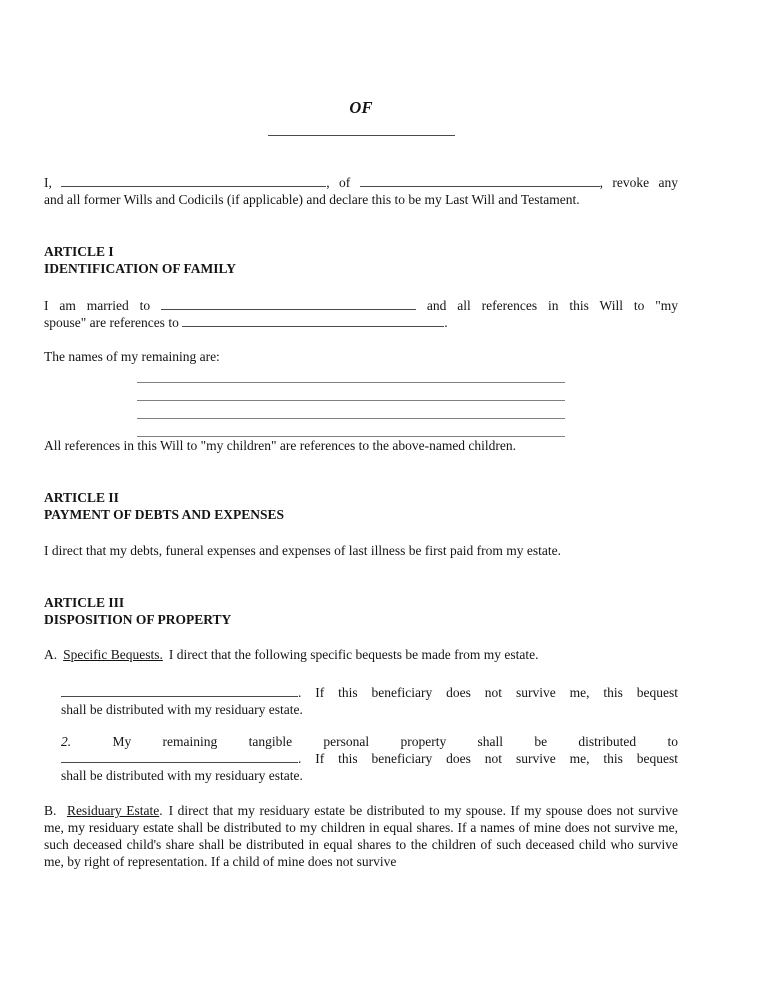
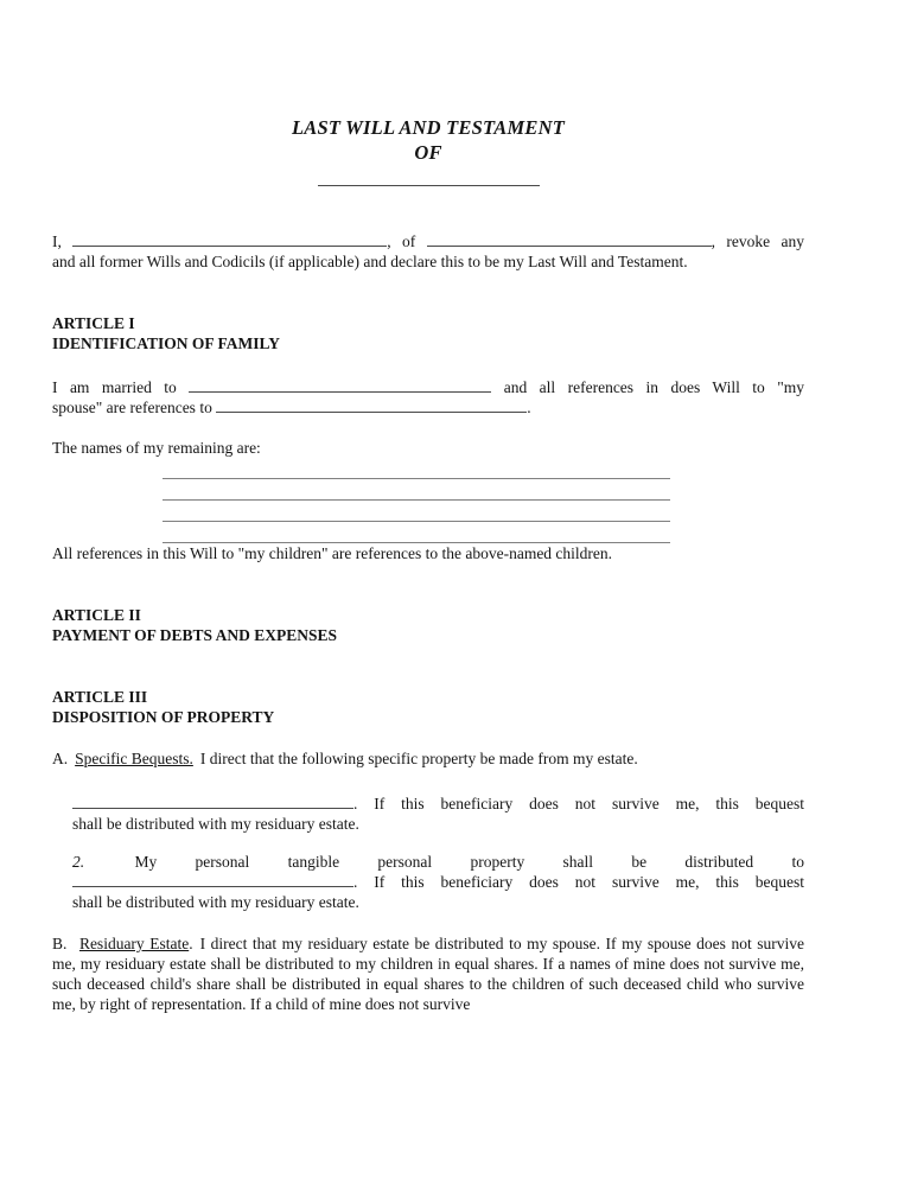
+ LAST WILL AND TESTAMENT
  OF
  I, , of , revoke any
  and all former Wills and Codicils (if applicable) and declare this to be my Last Will and Testament.
  ARTICLE I
  IDENTIFICATION OF FAMILY
- I am married to and all references in this Will to "my
+ I am married to and all references in does Will to "my
  spouse" are references to .
  The names of my remaining are:
  All references in this Will to "my children" are references to the above-named children.
  ARTICLE II
  PAYMENT OF DEBTS AND EXPENSES
- I direct that my debts, funeral expenses and expenses of last illness be first paid from my estate.
  ARTICLE III
  DISPOSITION OF PROPERTY
- A. Specific Bequests. I direct that the following specific bequests be made from my estate.
+ A. Specific Bequests. I direct that the following specific property be made from my estate.
  . If this beneficiary does not survive me, this bequest
  shall be distributed with my residuary estate.
- 2. My remaining tangible personal property shall be distributed to
+ 2. My personal tangible personal property shall be distributed to
  . If this beneficiary does not survive me, this bequest
  shall be distributed with my residuary estate.
  B. Residuary Estate. I direct that my residuary estate be distributed to my spouse. If my spouse does not survive me, my residuary estate shall be distributed to my children in equal shares. If a names of mine does not survive me, such deceased child's share shall be distributed in equal shares to the children of such deceased child who survive me, by right of representation. If a child of mine does not survive
